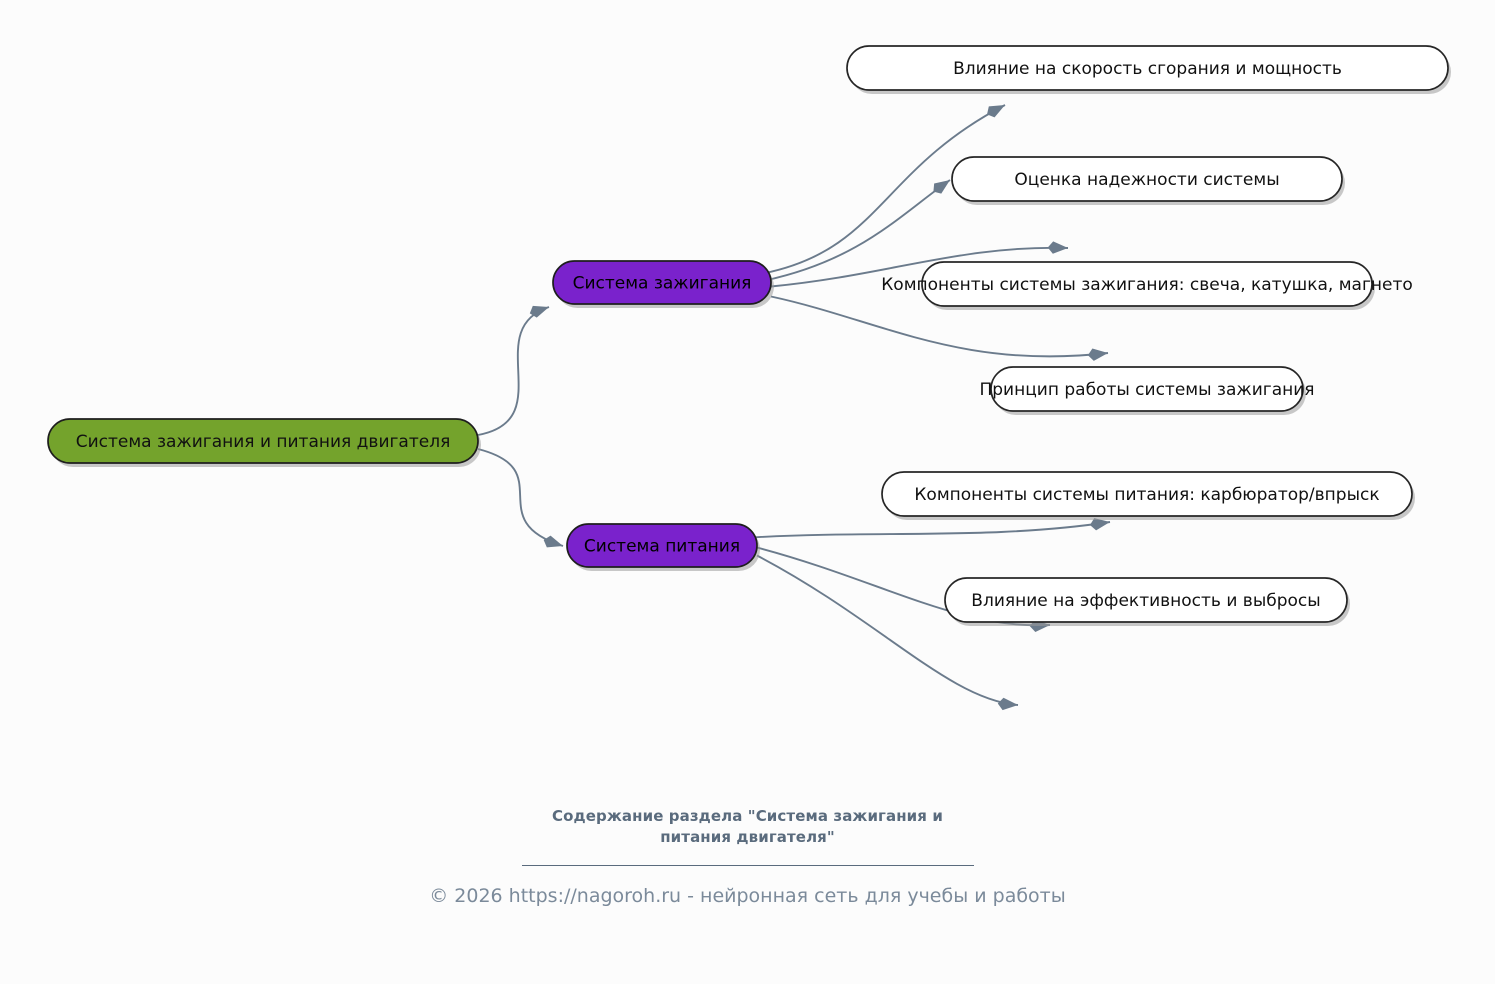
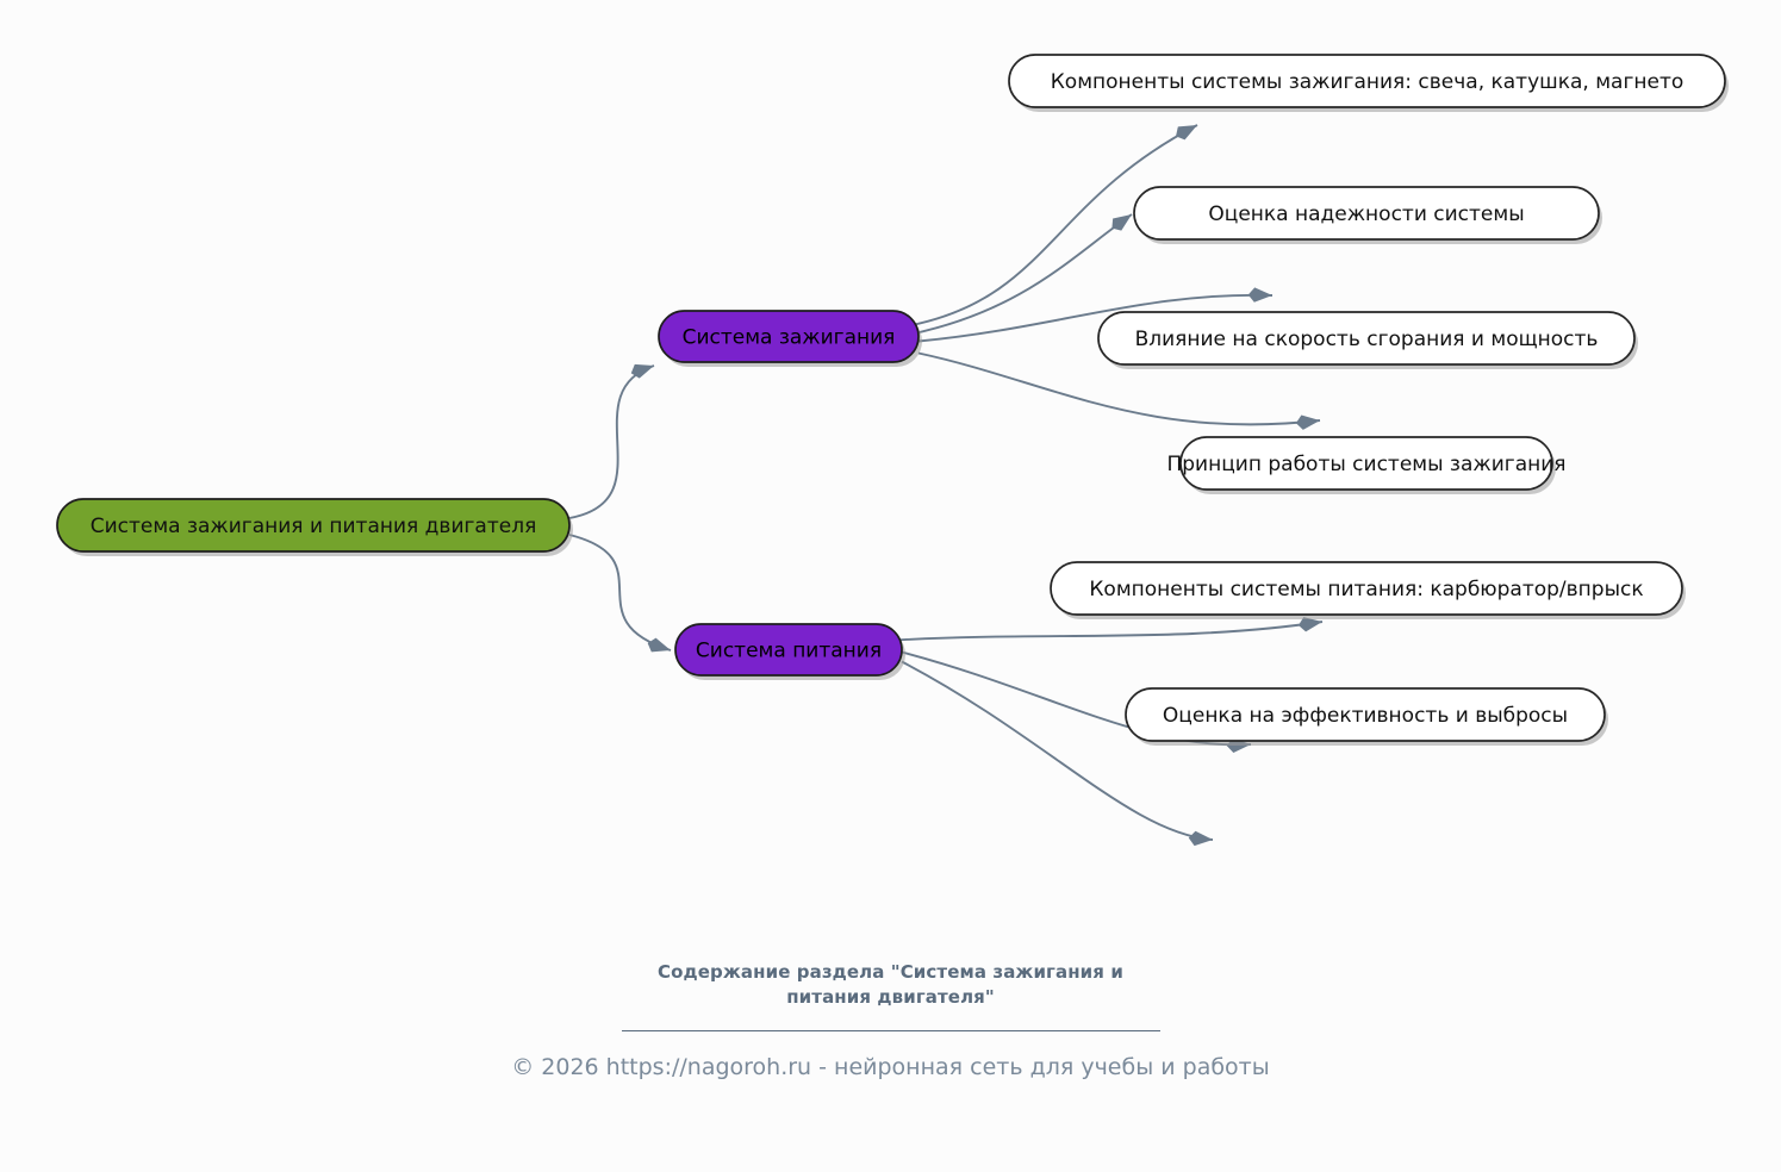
  Система зажигания
  Система питания
- Влияние на скорость сгорания и мощность
+ Компоненты системы зажигания: свеча, катушка, магнето
  Оценка надежности системы
- Компоненты системы зажигания: свеча, катушка, магнето
+ Влияние на скорость сгорания и мощность
  Принцип работы системы зажигания
  Компоненты системы питания: карбюратор/впрыск
- Влияние на эффективность и выбросы
+ Оценка на эффективность и выбросы
  Система зажигания и питания двигателя
  Содержание раздела "Система зажигания и
  питания двигателя"
  © 2026 https://nagoroh.ru - нейронная сеть для учебы и работы
